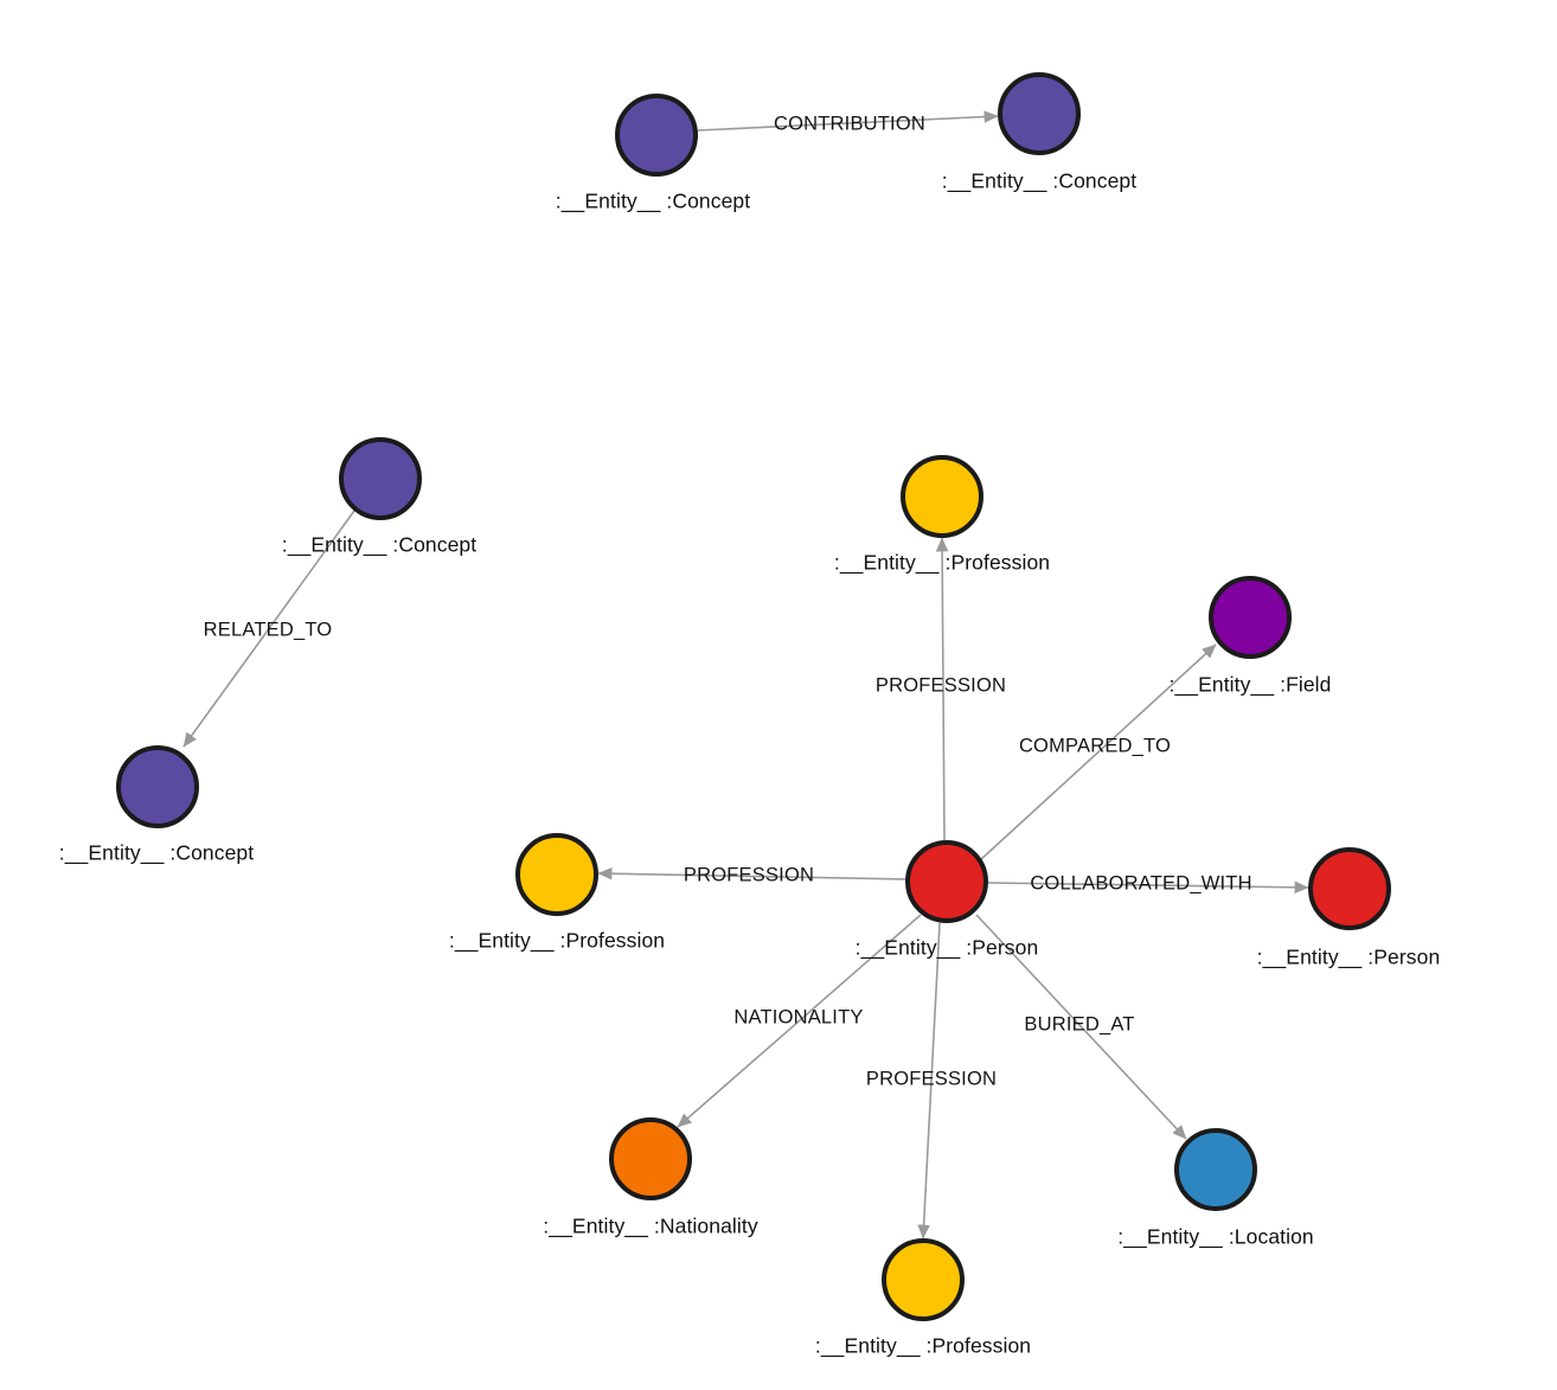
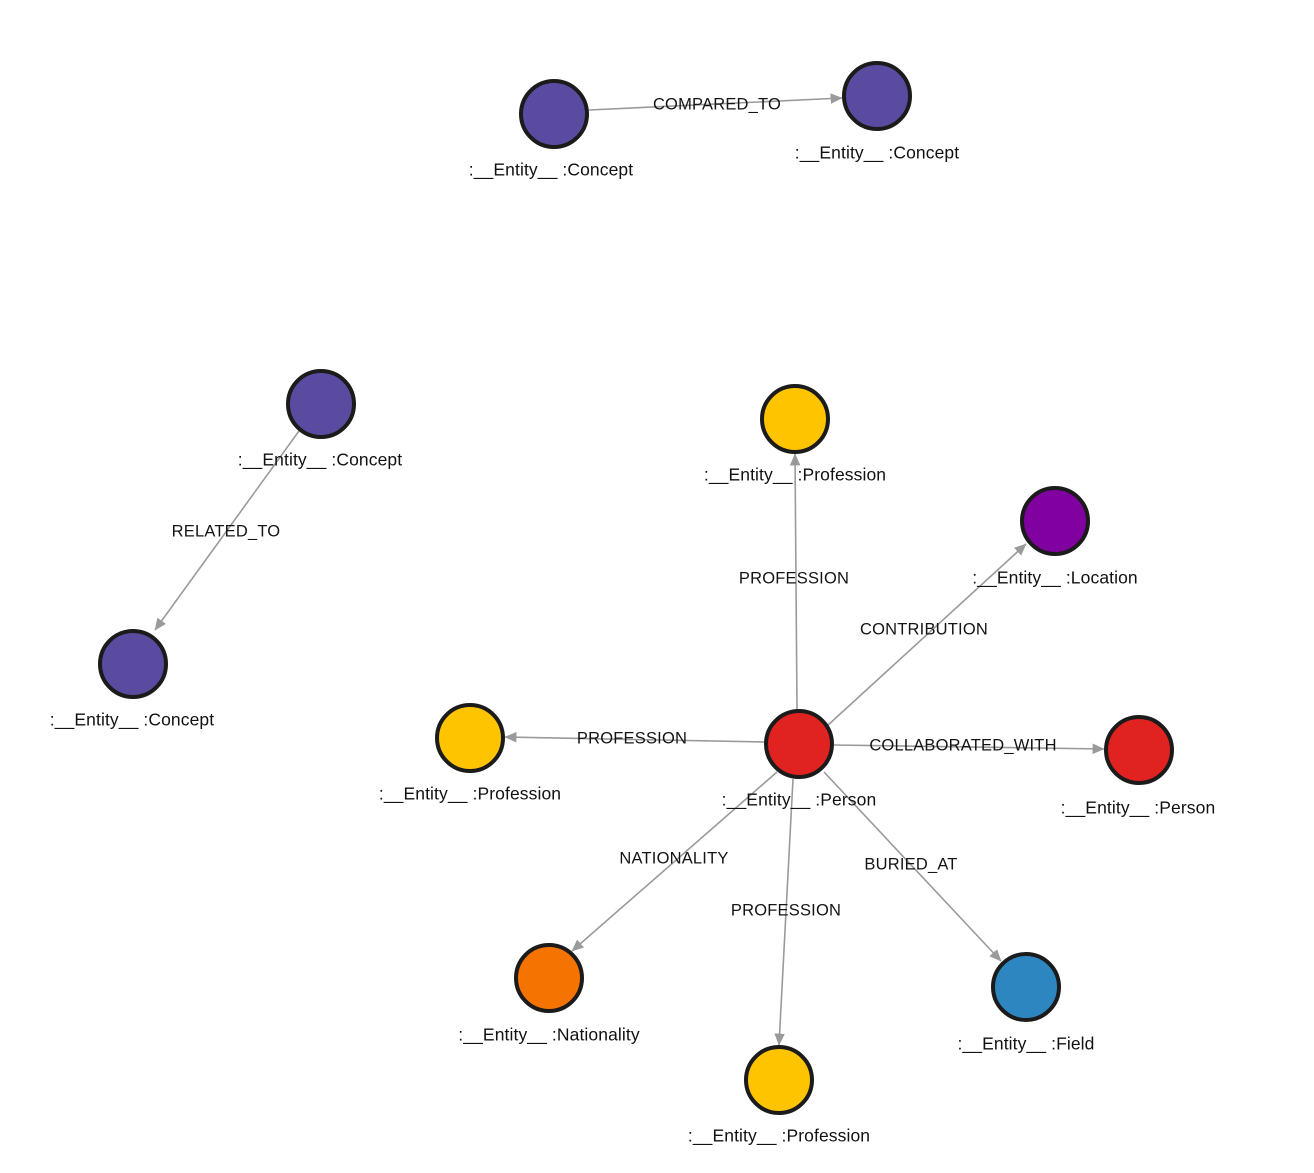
- CONTRIBUTION
+ COMPARED_TO
  RELATED_TO
  PROFESSION
- COMPARED_TO
+ CONTRIBUTION
  PROFESSION
  COLLABORATED_WITH
  NATIONALITY
  PROFESSION
  BURIED_AT
  :__Entity__ :Concept
  :__Entity__ :Concept
  :__Entity__ :Concept
  :__Entity__ :Concept
  :__Entity__ :Profession
- :__Entity__ :Field
+ :__Entity__ :Location
  :__Entity__ :Profession
  :__Entity__ :Person
  :__Entity__ :Person
  :__Entity__ :Nationality
- :__Entity__ :Location
+ :__Entity__ :Field
  :__Entity__ :Profession
